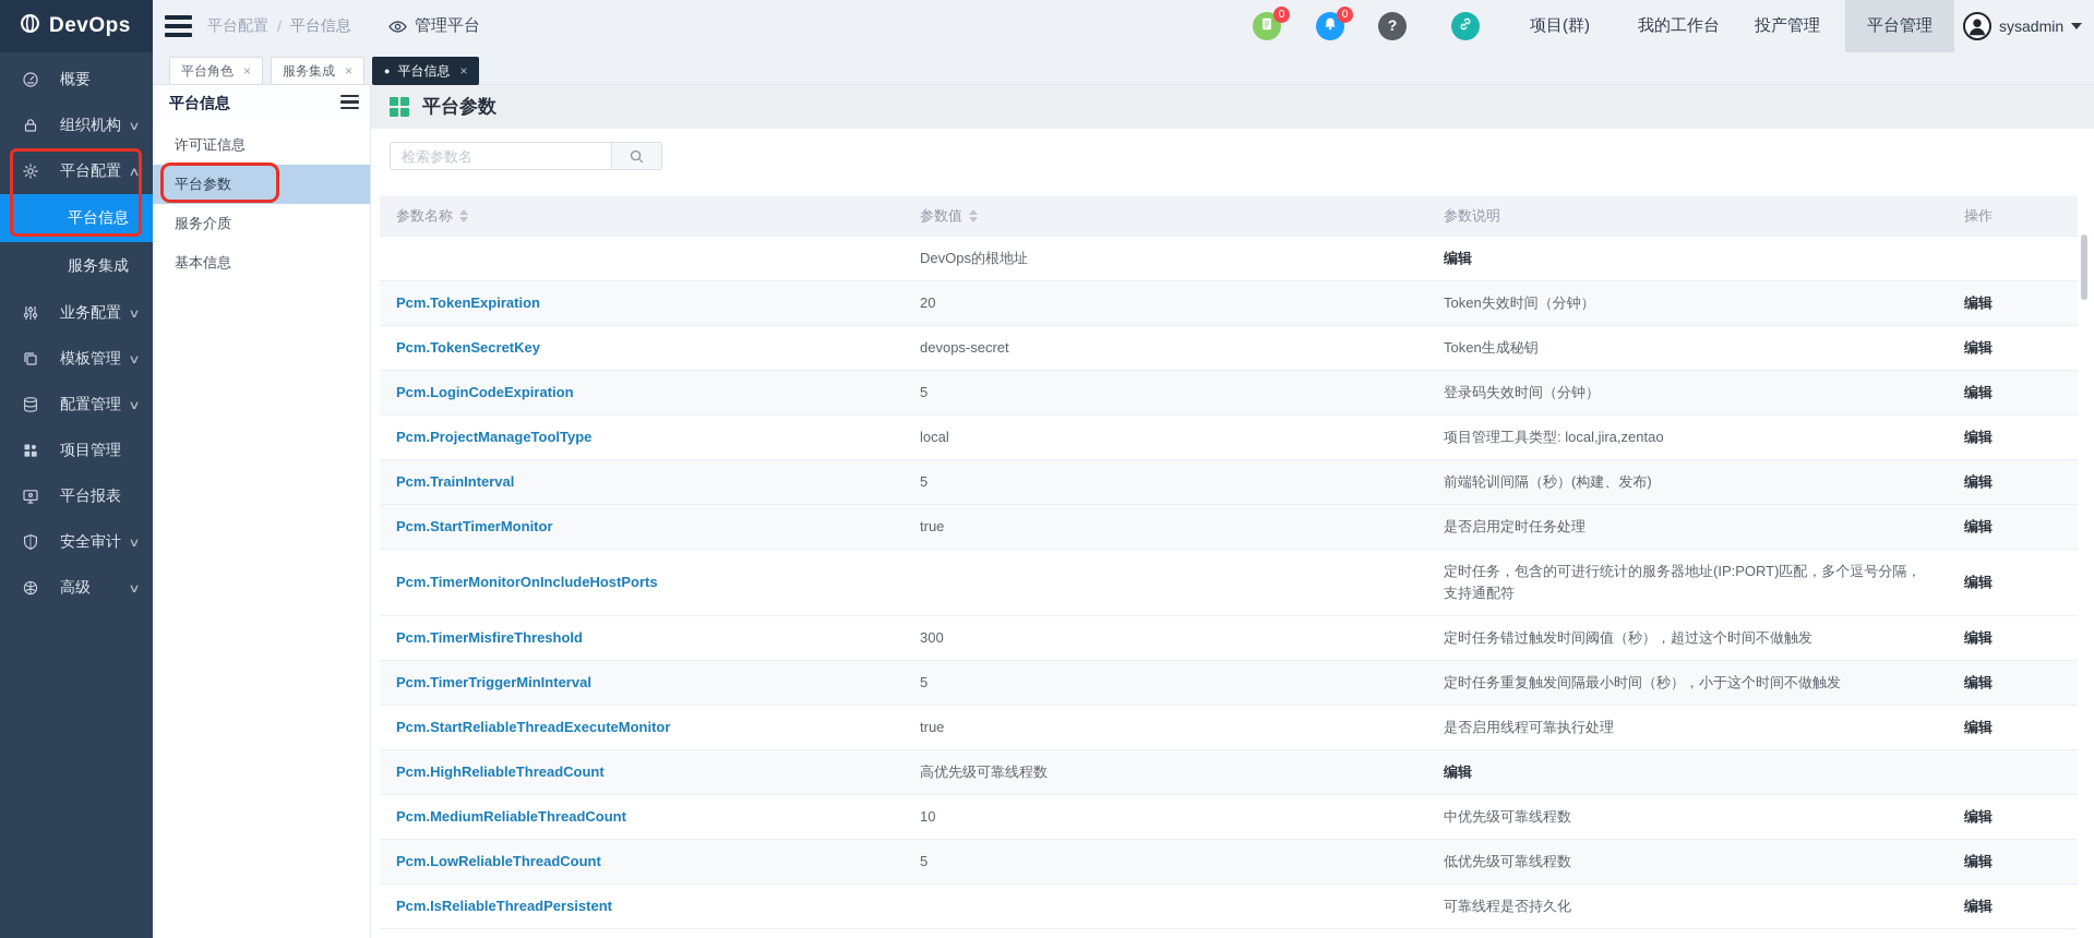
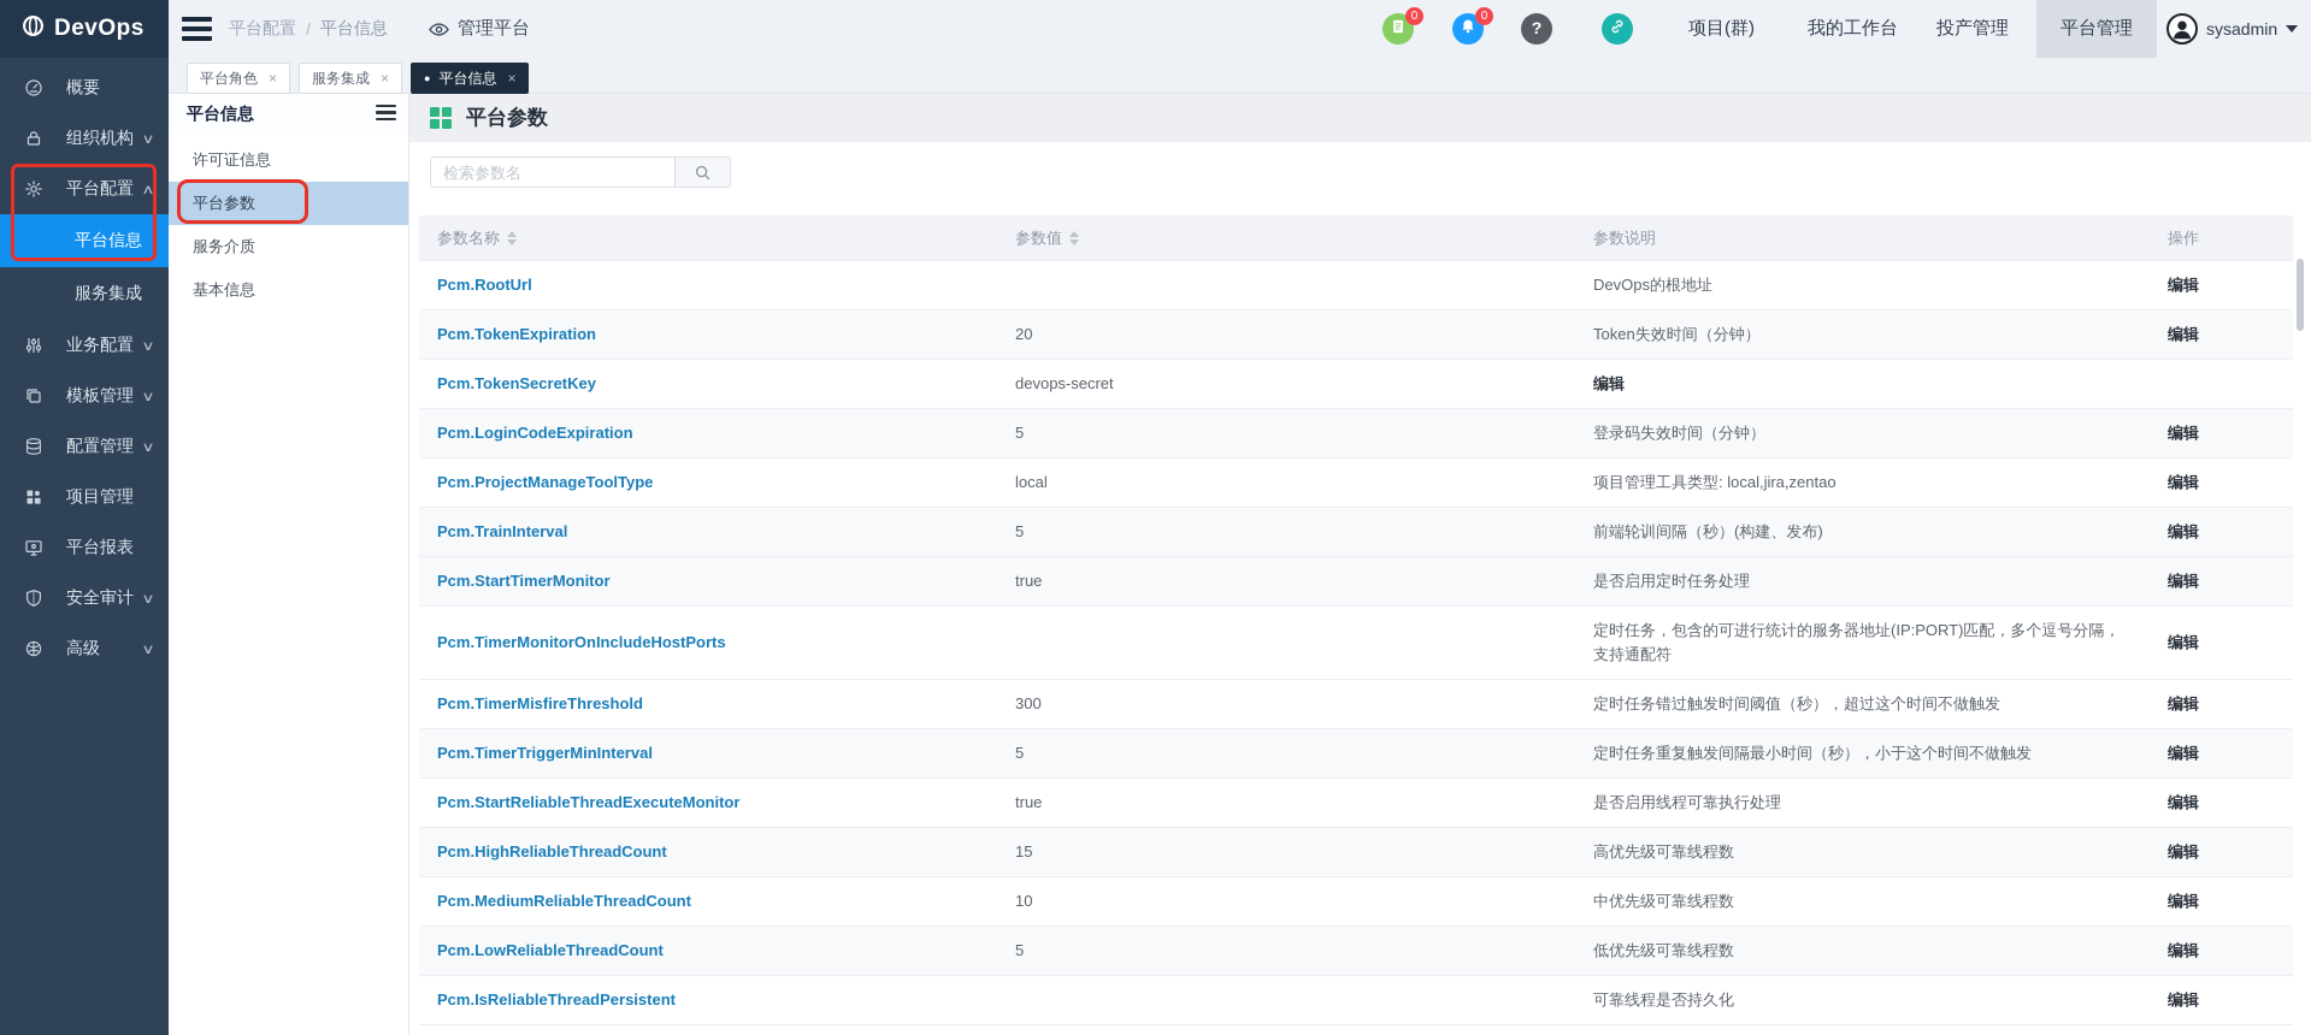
  DevOps
  平台配置
  /
  平台信息
  管理平台
  0
  0
  ?
  项目(群)
  我的工作台
  投产管理
  平台管理
  sysadmin
  平台角色
  ×
  服务集成
  ×
  ●
  平台信息
  ×
  概要
  组织机构
  ∨
  平台配置
  ∧
  平台信息
  服务集成
  业务配置
  ∨
  模板管理
  ∨
  配置管理
  ∨
  项目管理
  平台报表
  安全审计
  ∨
  高级
  ∨
  平台信息
  许可证信息
  平台参数
  服务介质
  基本信息
  平台参数
  检索参数名
  参数名称
  参数值
  参数说明
  操作
+ Pcm.RootUrl
  DevOps的根地址
  编辑
  Pcm.TokenExpiration
  20
  Token失效时间（分钟）
  编辑
  Pcm.TokenSecretKey
  devops-secret
- Token生成秘钥
  编辑
  Pcm.LoginCodeExpiration
  5
  登录码失效时间（分钟）
  编辑
  Pcm.ProjectManageToolType
  local
  项目管理工具类型: local,jira,zentao
  编辑
  Pcm.TrainInterval
  5
  前端轮训间隔（秒）(构建、发布)
  编辑
  Pcm.StartTimerMonitor
  true
  是否启用定时任务处理
  编辑
  Pcm.TimerMonitorOnIncludeHostPorts
  定时任务，包含的可进行统计的服务器地址(IP:PORT)匹配，多个逗号分隔，支持通配符
  编辑
  Pcm.TimerMisfireThreshold
  300
  定时任务错过触发时间阈值（秒），超过这个时间不做触发
  编辑
  Pcm.TimerTriggerMinInterval
  5
  定时任务重复触发间隔最小时间（秒），小于这个时间不做触发
  编辑
  Pcm.StartReliableThreadExecuteMonitor
  true
  是否启用线程可靠执行处理
  编辑
  Pcm.HighReliableThreadCount
+ 15
  高优先级可靠线程数
  编辑
  Pcm.MediumReliableThreadCount
  10
  中优先级可靠线程数
  编辑
  Pcm.LowReliableThreadCount
  5
  低优先级可靠线程数
  编辑
  Pcm.IsReliableThreadPersistent
  可靠线程是否持久化
  编辑
